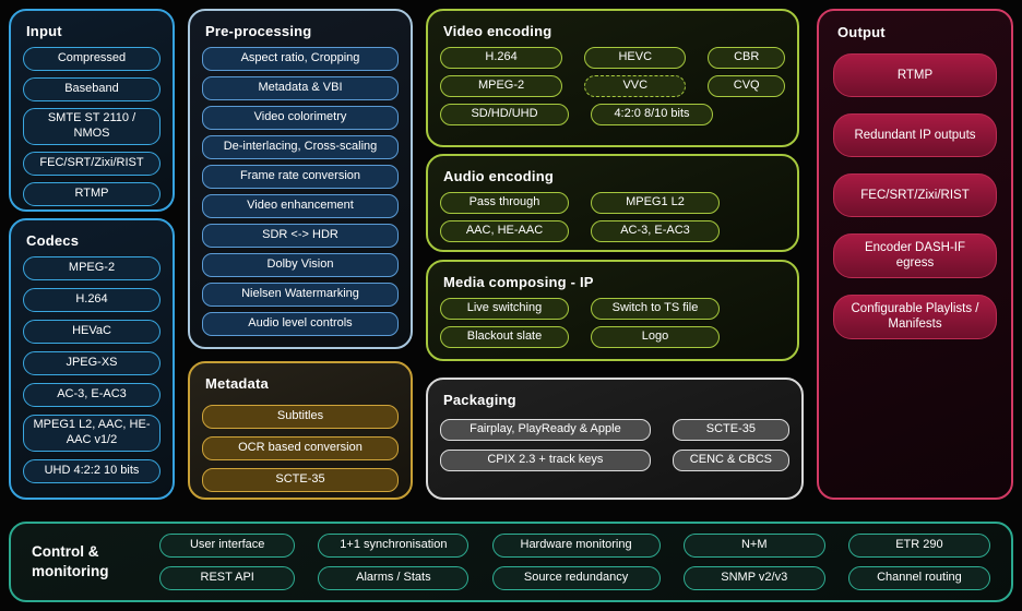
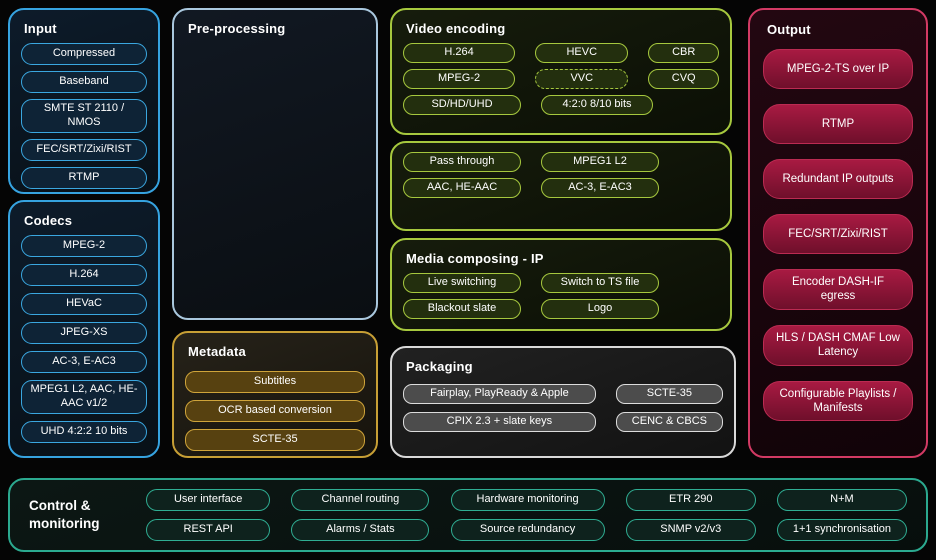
  Input
  Compressed
  Baseband
  SMTE ST 2110 / NMOS
  FEC/SRT/Zixi/RIST
  RTMP
  Codecs
  MPEG-2
  H.264
  HEVaC
  JPEG-XS
  AC-3, E-AC3
  MPEG1 L2, AAC, HE-AAC v1/2
  UHD 4:2:2 10 bits
  Pre-processing
- Aspect ratio, Cropping
- Metadata & VBI
- Video colorimetry
- De-interlacing, Cross-scaling
- Frame rate conversion
- Video enhancement
- SDR <-> HDR
- Dolby Vision
- Nielsen Watermarking
- Audio level controls
  Metadata
  Subtitles
  OCR based conversion
  SCTE-35
  Video encoding
  H.264
  HEVC
  CBR
  MPEG-2
  VVC
  CVQ
  SD/HD/UHD
  4:2:0 8/10 bits
- Audio encoding
  Pass through
  MPEG1 L2
  AAC, HE-AAC
  AC-3, E-AC3
  Media composing - IP
  Live switching
  Switch to TS file
  Blackout slate
  Logo
  Packaging
  Fairplay, PlayReady & Apple
  SCTE-35
- CPIX 2.3 + track keys
+ CPIX 2.3 + slate keys
  CENC & CBCS
  Output
+ MPEG-2-TS over IP
  RTMP
  Redundant IP outputs
  FEC/SRT/Zixi/RIST
  Encoder DASH-IF egress
+ HLS / DASH CMAF Low Latency
  Configurable Playlists / Manifests
  Control & monitoring
  User interface
  REST API
- 1+1 synchronisation
+ Channel routing
  Alarms / Stats
  Hardware monitoring
  Source redundancy
- N+M
+ ETR 290
  SNMP v2/v3
- ETR 290
+ N+M
- Channel routing
+ 1+1 synchronisation
